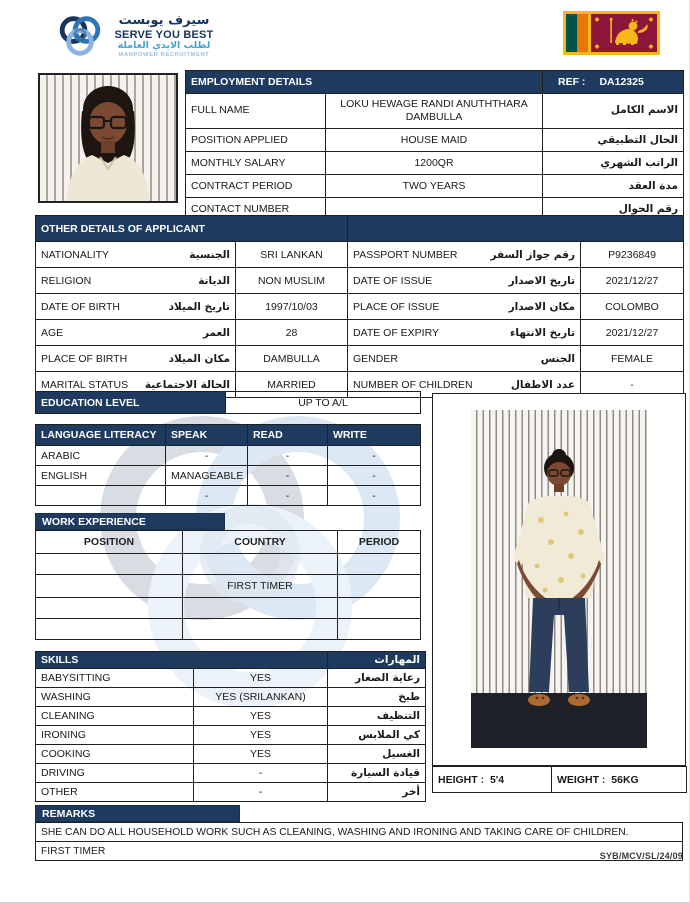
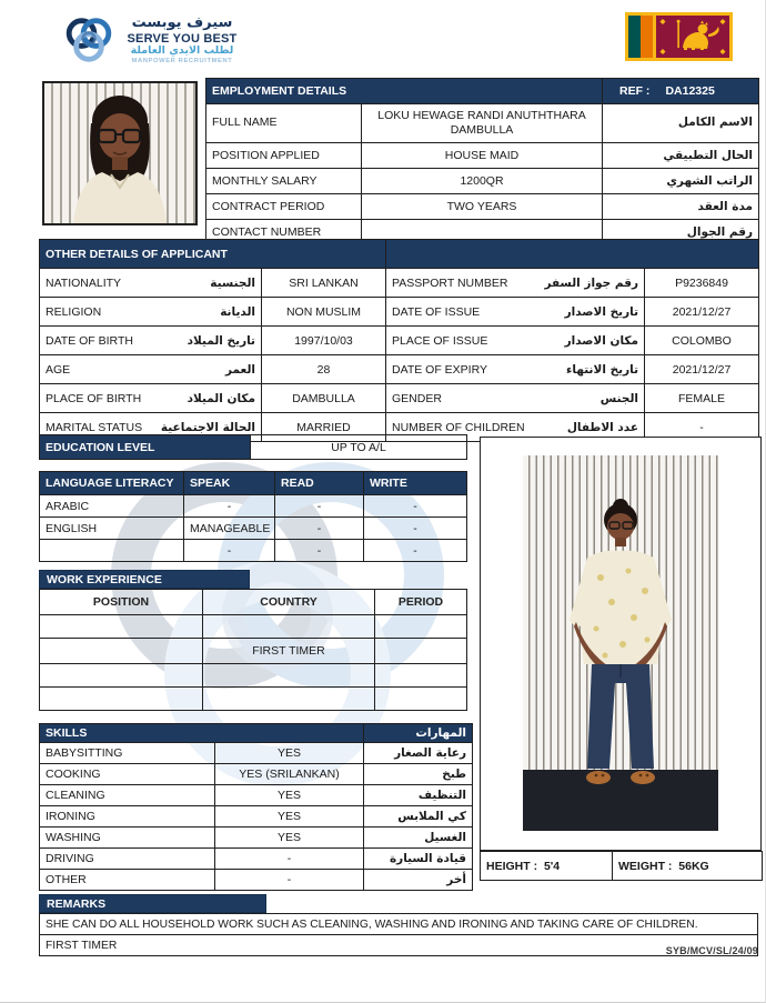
  سيرف يوبست
  SERVE YOU BEST
  لطلب الايدي العاملة
  EMPLOYMENT DETAILS	REF : DA12325
  FULL NAME	LOKU HEWAGE RANDI ANUTHTHARA DAMBULLA	الاسم الكامل
  POSITION APPLIED	HOUSE MAID	الحال التطبيقي
  MONTHLY SALARY	1200QR	الراتب الشهري
  CONTRACT PERIOD	TWO YEARS	مدة العقد
  CONTACT NUMBER		رقم الجوال
  OTHER DETAILS OF APPLICANT
  NATIONALITY الجنسية	SRI LANKAN	PASSPORT NUMBER رقم جواز السفر	P9236849
  RELIGION الديانة	NON MUSLIM	DATE OF ISSUE تاريخ الاصدار	2021/12/27
  DATE OF BIRTH تاريخ الميلاد	1997/10/03	PLACE OF ISSUE مكان الاصدار	COLOMBO
  AGE العمر	28	DATE OF EXPIRY تاريخ الانتهاء	2021/12/27
  PLACE OF BIRTH مكان الميلاد	DAMBULLA	GENDER الجنس	FEMALE
  MARITAL STATUS الحالة الاجتماعية	MARRIED	NUMBER OF CHILDREN عدد الاطفال	-
  EDUCATION LEVEL	UP TO A/L
  LANGUAGE LITERACY	SPEAK	READ	WRITE
  ARABIC	-	-	-
  ENGLISH	MANAGEABLE	-	-
  	-	-	-
  WORK EXPERIENCE
  POSITION	COUNTRY	PERIOD
  	FIRST TIMER
  SKILLS	المهارات
  BABYSITTING	YES	رعاية الصغار
- WASHING	YES (SRILANKAN)	طبخ
+ COOKING	YES (SRILANKAN)	طبخ
  CLEANING	YES	التنظيف
  IRONING	YES	كي الملابس
- COOKING	YES	الغسيل
+ WASHING	YES	الغسيل
  DRIVING	-	قيادة السيارة
  OTHER	-	أخر
  HEIGHT : 5'4	WEIGHT : 56KG
  REMARKS
  SHE CAN DO ALL HOUSEHOLD WORK SUCH AS CLEANING, WASHING AND IRONING AND TAKING CARE OF CHILDREN.
  FIRST TIMER
  SYB/MCV/SL/24/09
